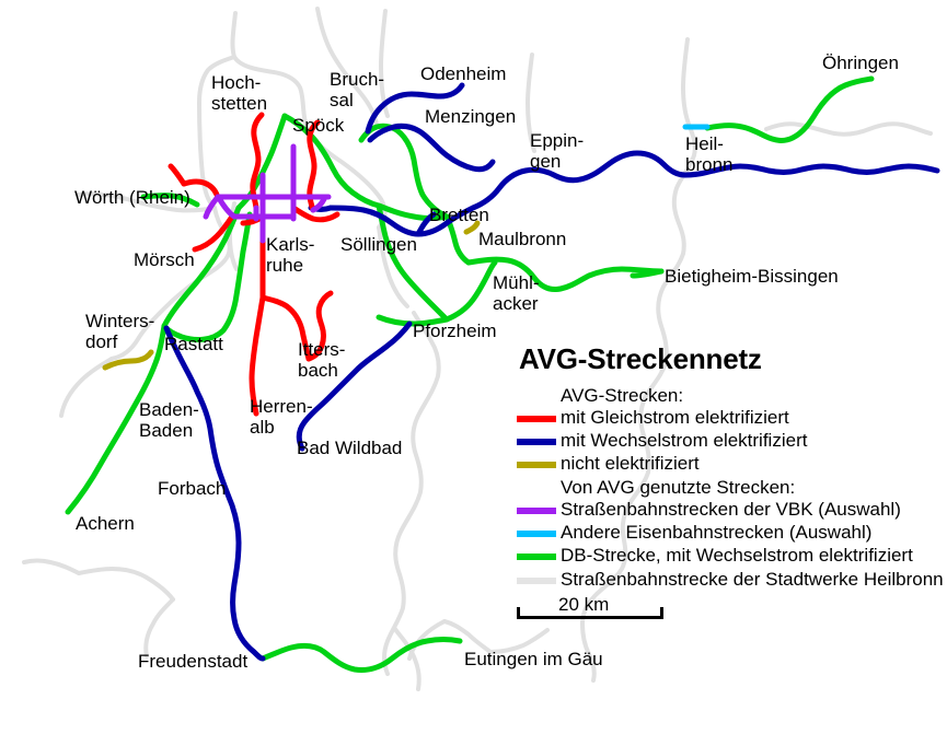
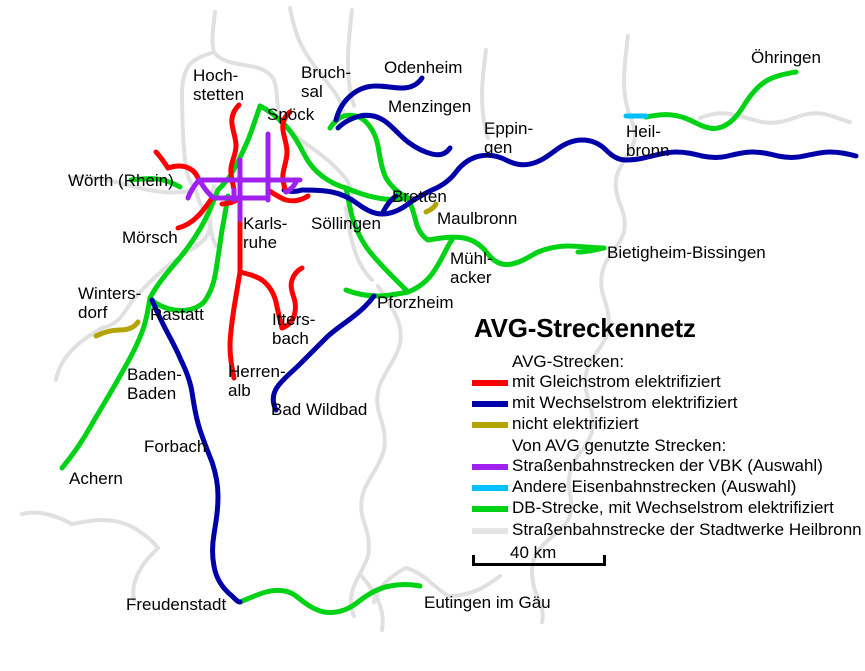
  Hoch-
  stetten
  Bruch-
  sal
  Odenheim
  Menzingen
  Spöck
  Eppin-
  gen
  Heil-
  bronn
  Öhringen
  Wörth (Rhein)
  Bretten
  Maulbronn
  Söllingen
  Karls-
  ruhe
  Mörsch
  Mühl-
  acker
  Bietigheim-Bissingen
  Winters-
  dorf
  Pforzheim
  Rastatt
  Itters-
  bach
  Baden-
  Baden
  Herren-
  alb
  Bad Wildbad
  Forbach
  Achern
  Freudenstadt
  Eutingen im Gäu
  AVG-Streckennetz
  AVG-Strecken:
  Von AVG genutzte Strecken:
  mit Gleichstrom elektrifiziert
  mit Wechselstrom elektrifiziert
  nicht elektrifiziert
  Straßenbahnstrecken der VBK (Auswahl)
  Andere Eisenbahnstrecken (Auswahl)
  DB-Strecke, mit Wechselstrom elektrifiziert
  Straßenbahnstrecke der Stadtwerke Heilbronn
- 20 km
+ 40 km
